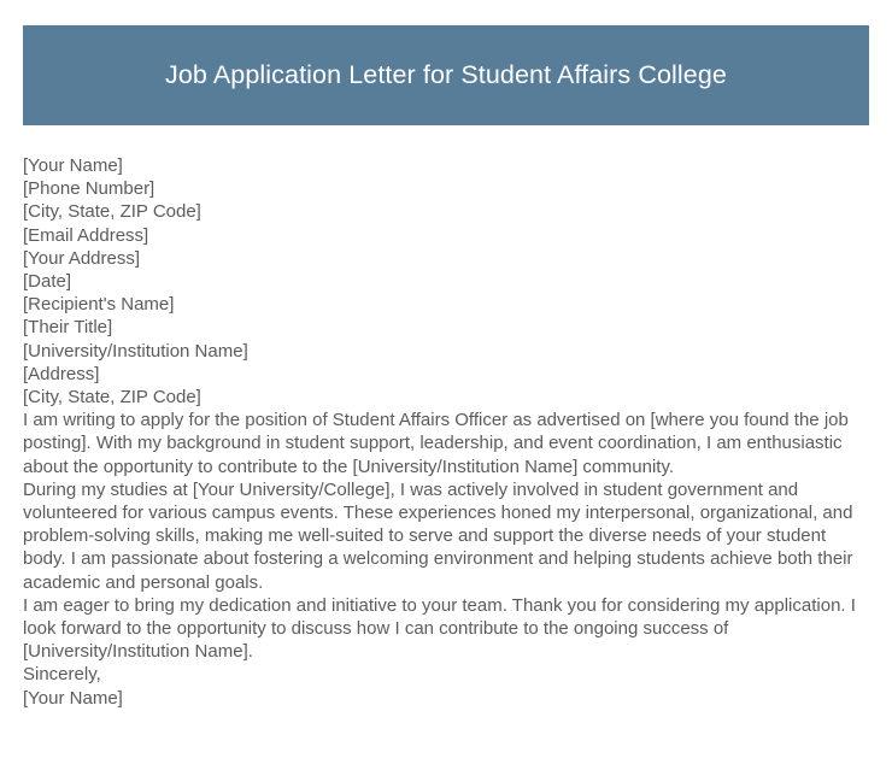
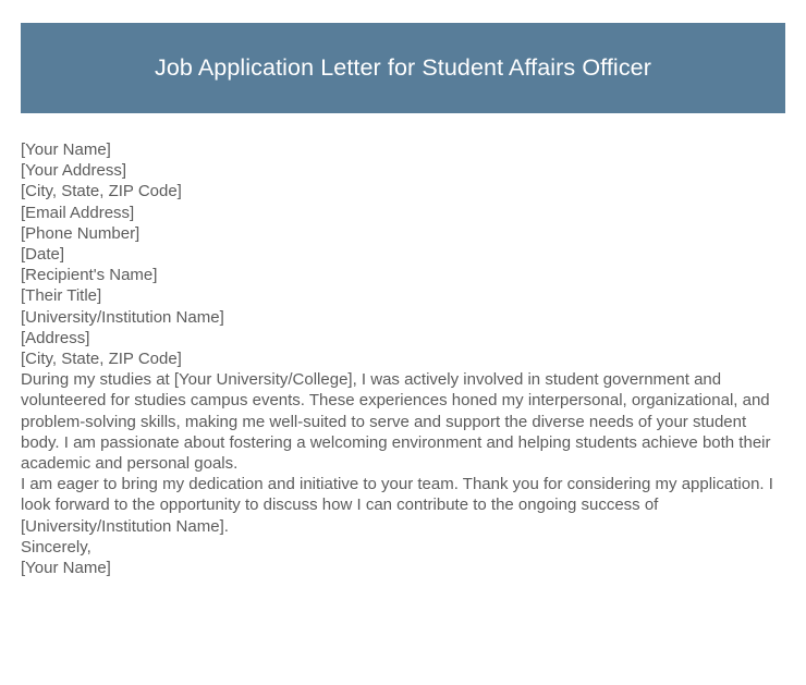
- Job Application Letter for Student Affairs College
+ Job Application Letter for Student Affairs Officer
  [Your Name]
- [Phone Number]
+ [Your Address]
  [City, State, ZIP Code]
  [Email Address]
- [Your Address]
+ [Phone Number]
  [Date]
  [Recipient's Name]
  [Their Title]
  [University/Institution Name]
  [Address]
  [City, State, ZIP Code]
- I am writing to apply for the position of Student Affairs Officer as advertised on [where you found the job posting]. With my background in student support, leadership, and event coordination, I am enthusiastic about the opportunity to contribute to the [University/Institution Name] community.
- During my studies at [Your University/College], I was actively involved in student government and volunteered for various campus events. These experiences honed my interpersonal, organizational, and problem-solving skills, making me well-suited to serve and support the diverse needs of your student body. I am passionate about fostering a welcoming environment and helping students achieve both their academic and personal goals.
+ During my studies at [Your University/College], I was actively involved in student government and volunteered for studies campus events. These experiences honed my interpersonal, organizational, and problem-solving skills, making me well-suited to serve and support the diverse needs of your student body. I am passionate about fostering a welcoming environment and helping students achieve both their academic and personal goals.
  I am eager to bring my dedication and initiative to your team. Thank you for considering my application. I look forward to the opportunity to discuss how I can contribute to the ongoing success of [University/Institution Name].
  Sincerely,
  [Your Name]
